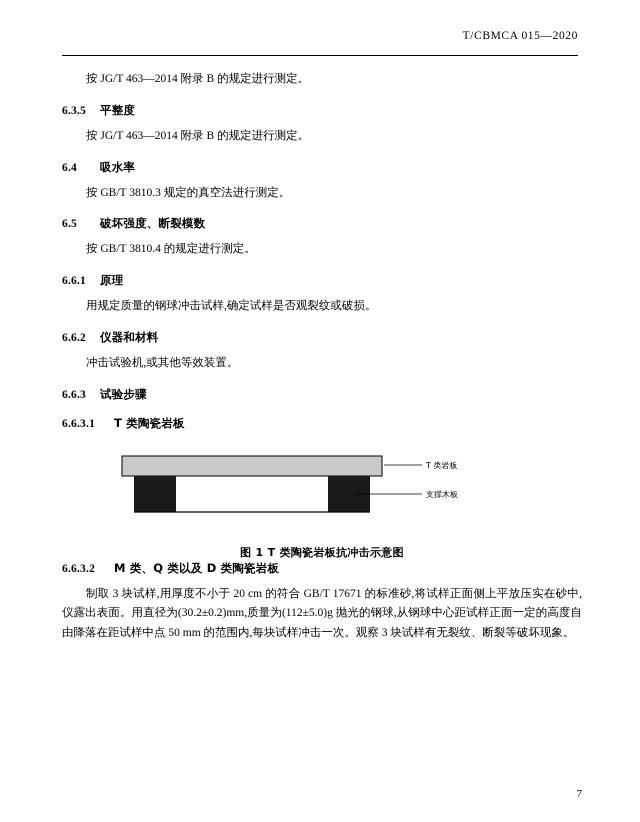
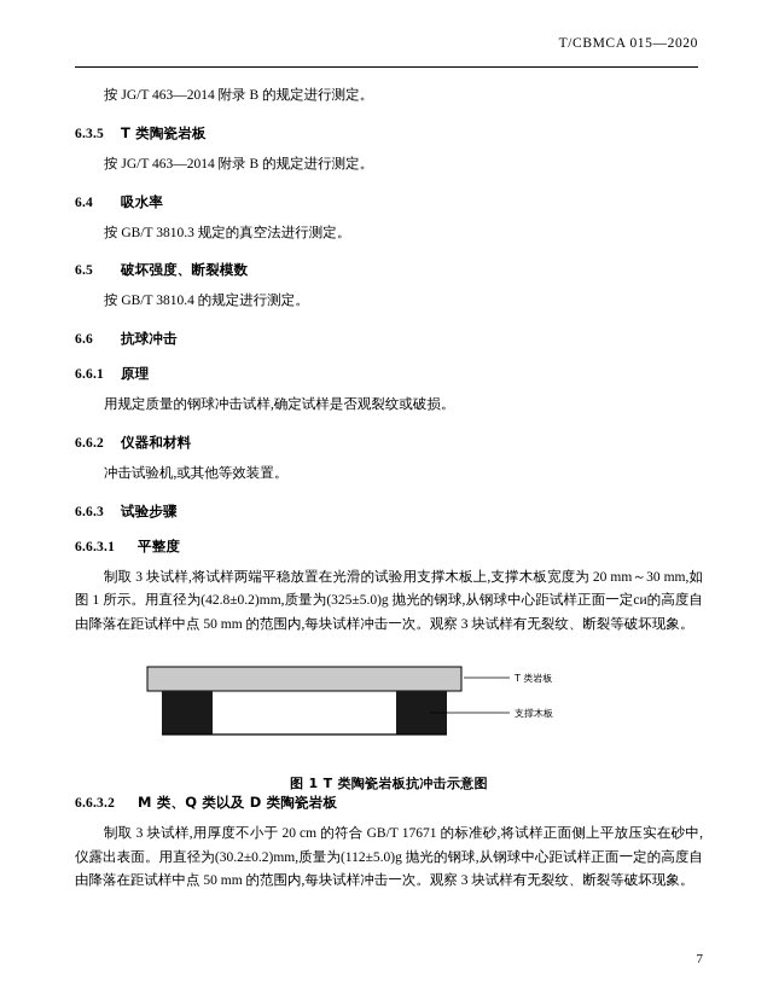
  T/CBMCA 015—2020
  按 JG/T 463—2014 附录 B 的规定进行测定。
- 6.3.5 平整度
+ 6.3.5 T 类陶瓷岩板
  按 JG/T 463—2014 附录 B 的规定进行测定。
  6.4 吸水率
  按 GB/T 3810.3 规定的真空法进行测定。
  6.5 破坏强度、断裂模数
  按 GB/T 3810.4 的规定进行测定。
+ 6.6 抗球冲击
  6.6.1 原理
  用规定质量的钢球冲击试样,确定试样是否观裂纹或破损。
  6.6.2 仪器和材料
  冲击试验机,或其他等效装置。
  6.6.3 试验步骤
- 6.6.3.1 T 类陶瓷岩板
+ 6.6.3.1 平整度
+ 制取 3 块试样,将试样两端平稳放置在光滑的试验用支撑木板上,支撑木板宽度为 20 mm～30 mm,如图 1 所示。用直径为(42.8±0.2)mm,质量为(325±5.0)g 抛光的钢球,从钢球中心距试样正面一定си的高度自由降落在距试样中点 50 mm 的范围内,每块试样冲击一次。观察 3 块试样有无裂纹、断裂等破坏现象。
  T 类岩板
  支撑木板
  图 1 T 类陶瓷岩板抗冲击示意图
  6.6.3.2 M 类、Q 类以及 D 类陶瓷岩板
  制取 3 块试样,用厚度不小于 20 cm 的符合 GB/T 17671 的标准砂,将试样正面侧上平放压实在砂中,仪露出表面。用直径为(30.2±0.2)mm,质量为(112±5.0)g 抛光的钢球,从钢球中心距试样正面一定的高度自由降落在距试样中点 50 mm 的范围内,每块试样冲击一次。观察 3 块试样有无裂纹、断裂等破坏现象。
  7
